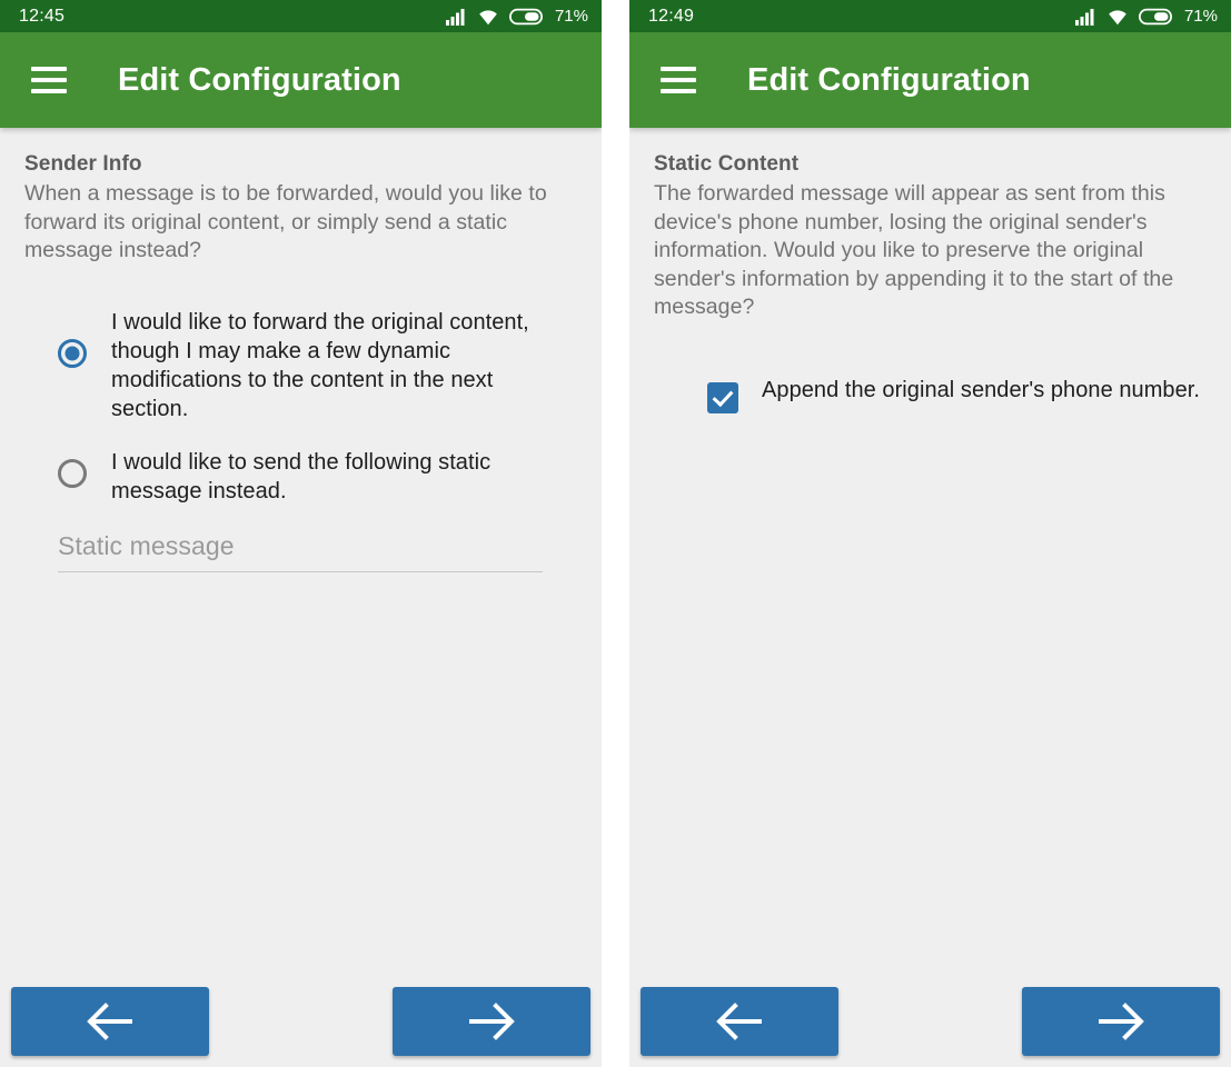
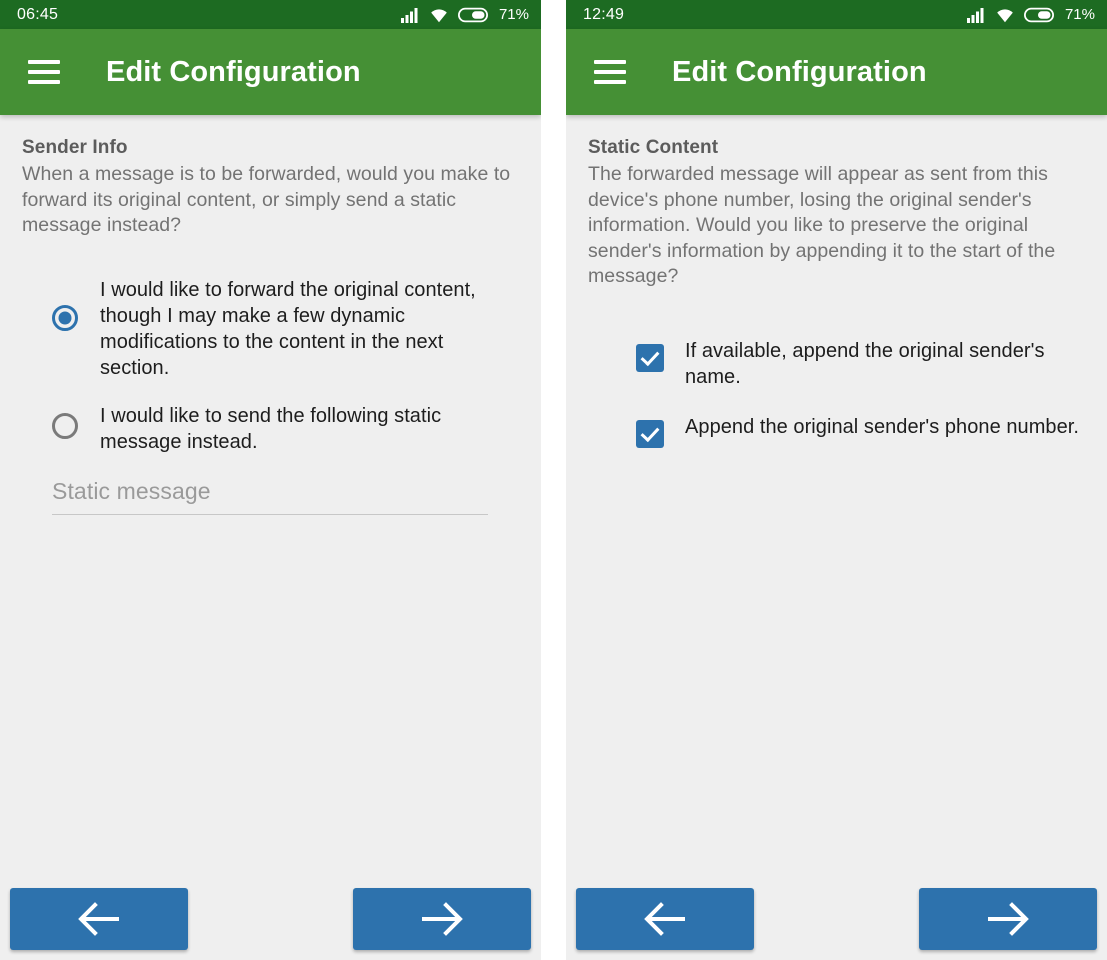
- 12:45
+ 06:45
  71%
  Edit Configuration
  Sender Info
- When a message is to be forwarded, would you like to forward its original content, or simply send a static message instead?
+ When a message is to be forwarded, would you make to forward its original content, or simply send a static message instead?
  I would like to forward the original content, though I may make a few dynamic modifications to the content in the next section.
  I would like to send the following static message instead.
  Static message
  12:49
  71%
  Edit Configuration
  Static Content
  The forwarded message will appear as sent from this device's phone number, losing the original sender's information. Would you like to preserve the original sender's information by appending it to the start of the message?
+ If available, append the original sender's name.
  Append the original sender's phone number.
